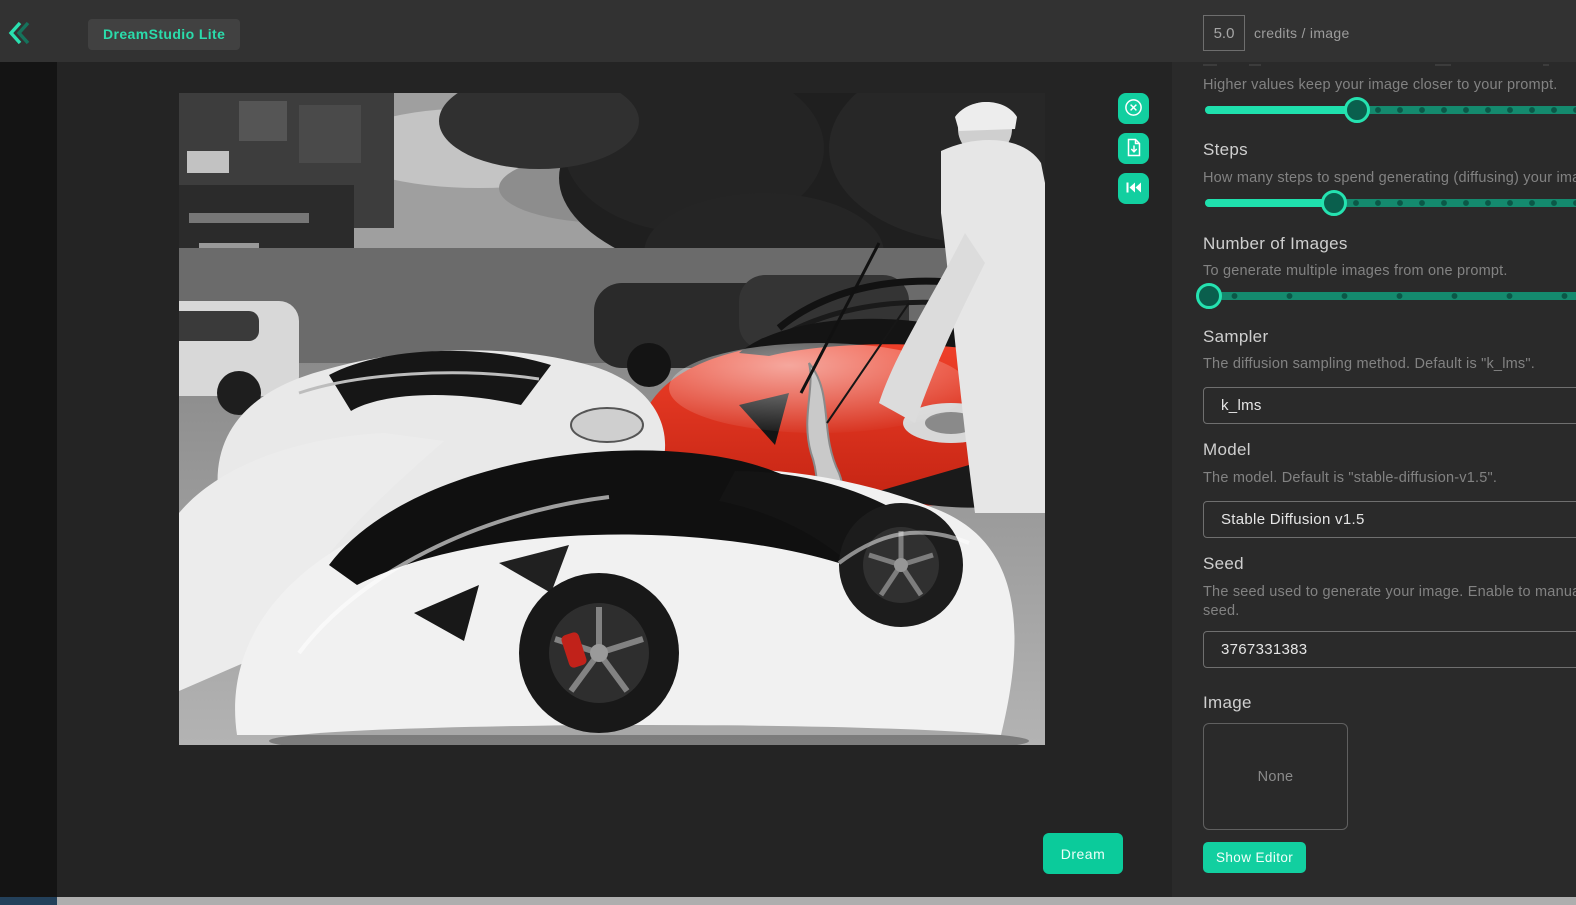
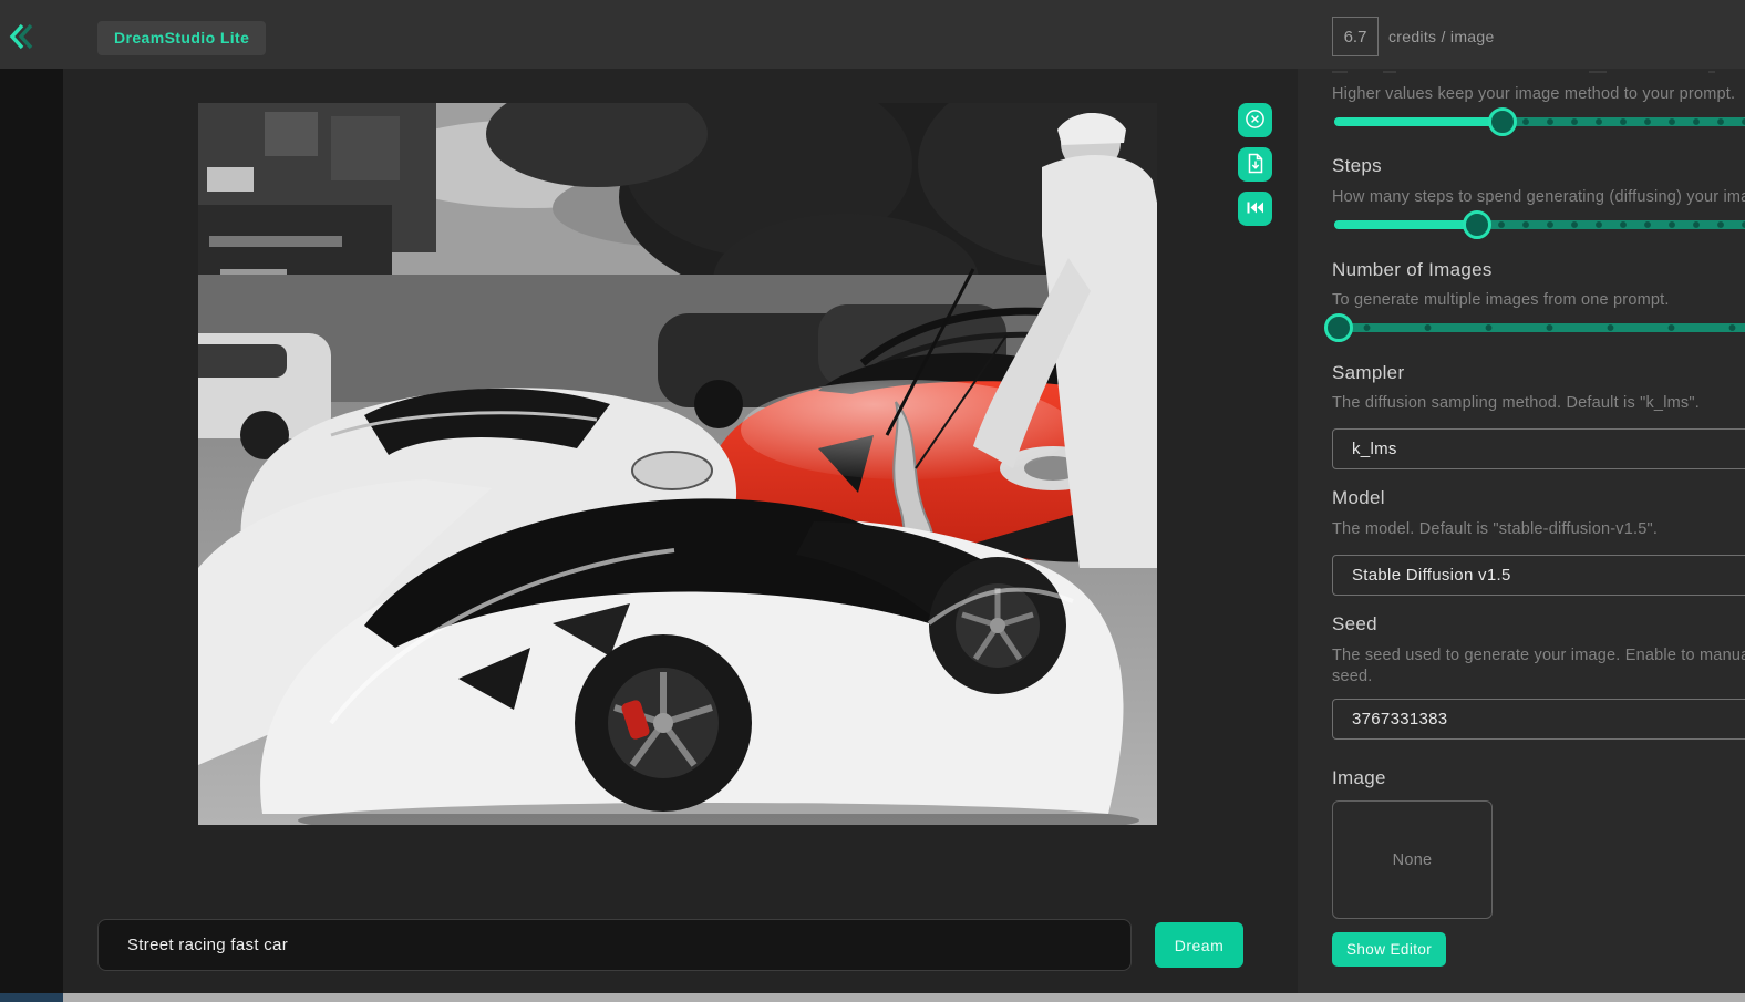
  DreamStudio Lite
- 5.0
+ 6.7
  credits / image
+ Street racing fast car
  Dream
- Higher values keep your image closer to your prompt.
+ Higher values keep your image method to your prompt.
  Steps
  How many steps to spend generating (diffusing) your im
  Number of Images
  To generate multiple images from one prompt.
  Sampler
  The diffusion sampling method. Default is "k_lms".
  k_lms
  Model
  The model. Default is "stable-diffusion-v1.5".
  Stable Diffusion v1.5
  Seed
  The seed used to generate your image. Enable to manu
  seed.
  3767331383
  Image
  None
  Show Editor
